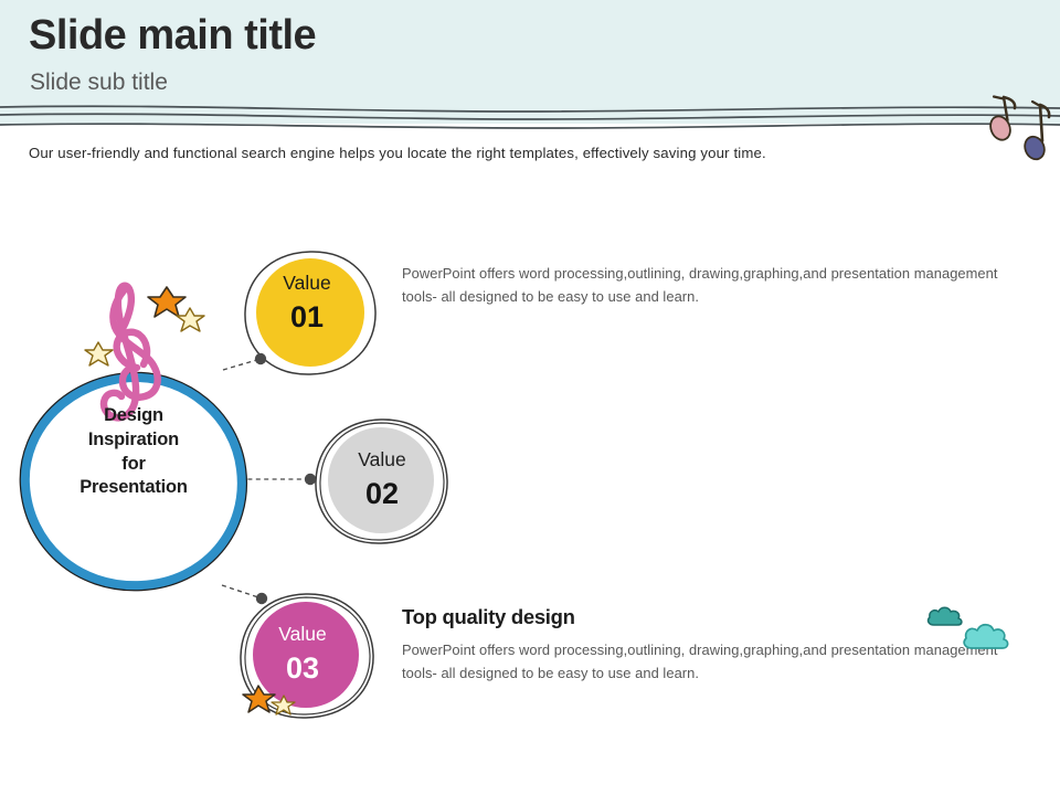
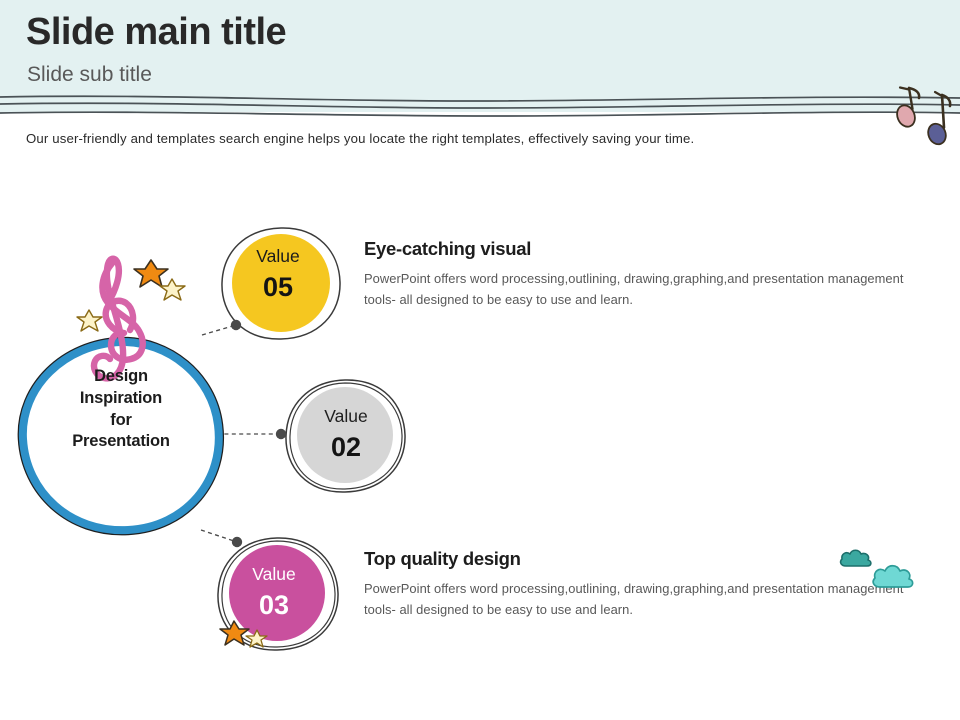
  Slide main title
  Slide sub title
- Our user-friendly and functional search engine helps you locate the right templates, effectively saving your time.
+ Our user-friendly and templates search engine helps you locate the right templates, effectively saving your time.
  Design
  Inspiration
  for
  Presentation
  Value
- 01
+ 05
  Value
  02
  Value
  03
+ Eye-catching visual
  PowerPoint offers word processing,outlining, drawing,graphing,and presentation management tools- all designed to be easy to use and learn.
  Top quality design
  PowerPoint offers word processing,outlining, drawing,graphing,and presentation management tools- all designed to be easy to use and learn.
